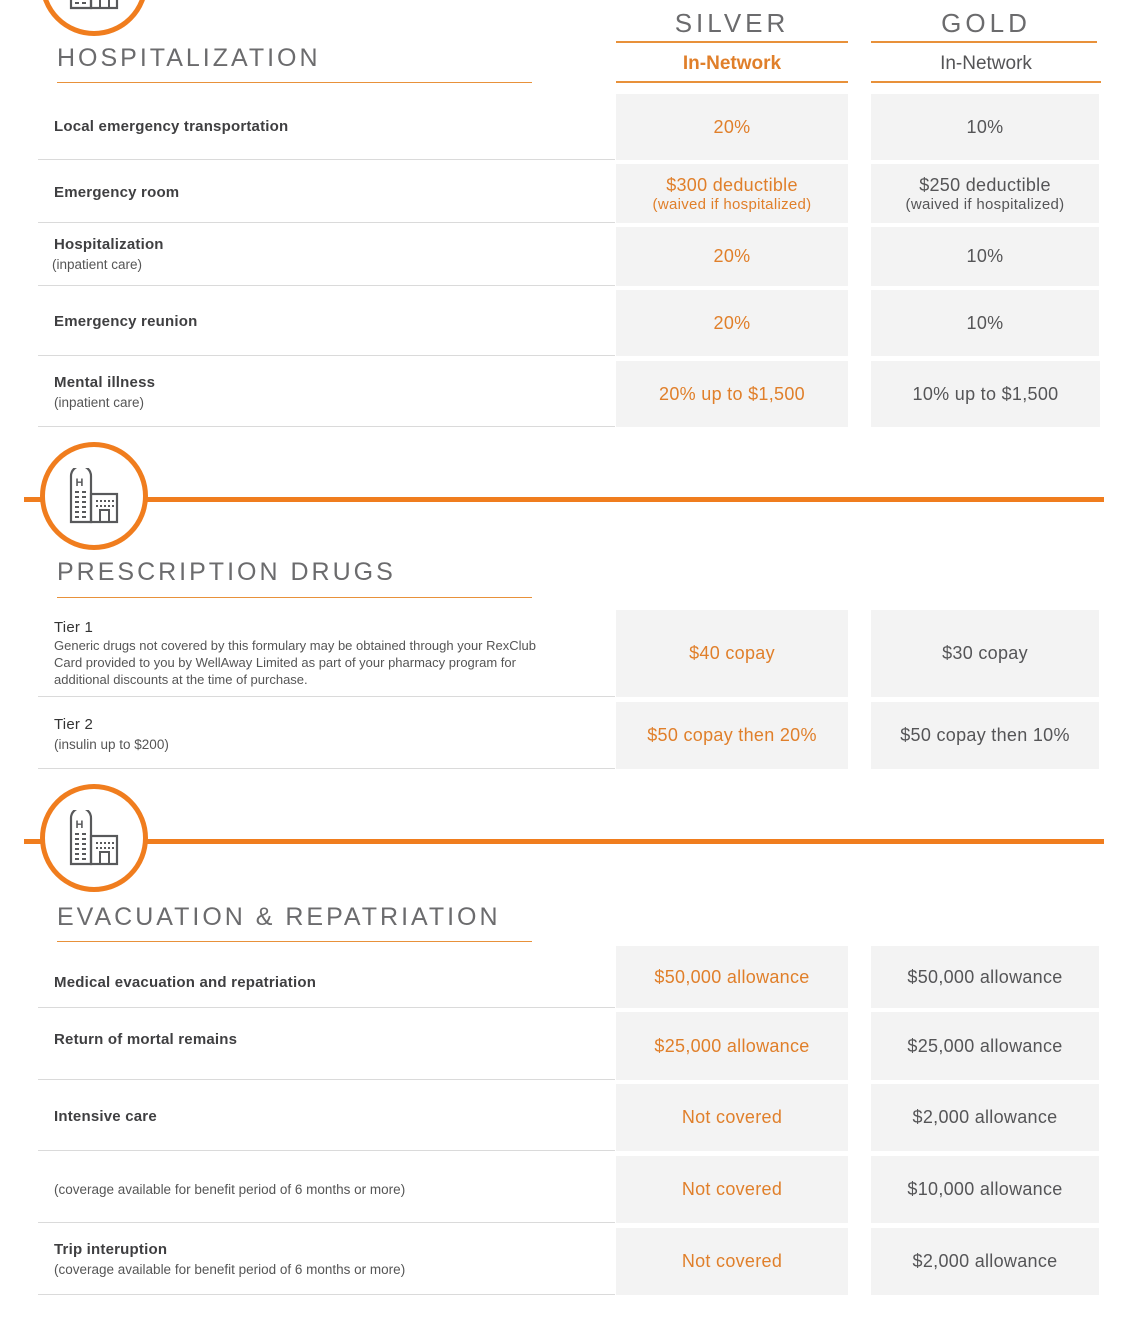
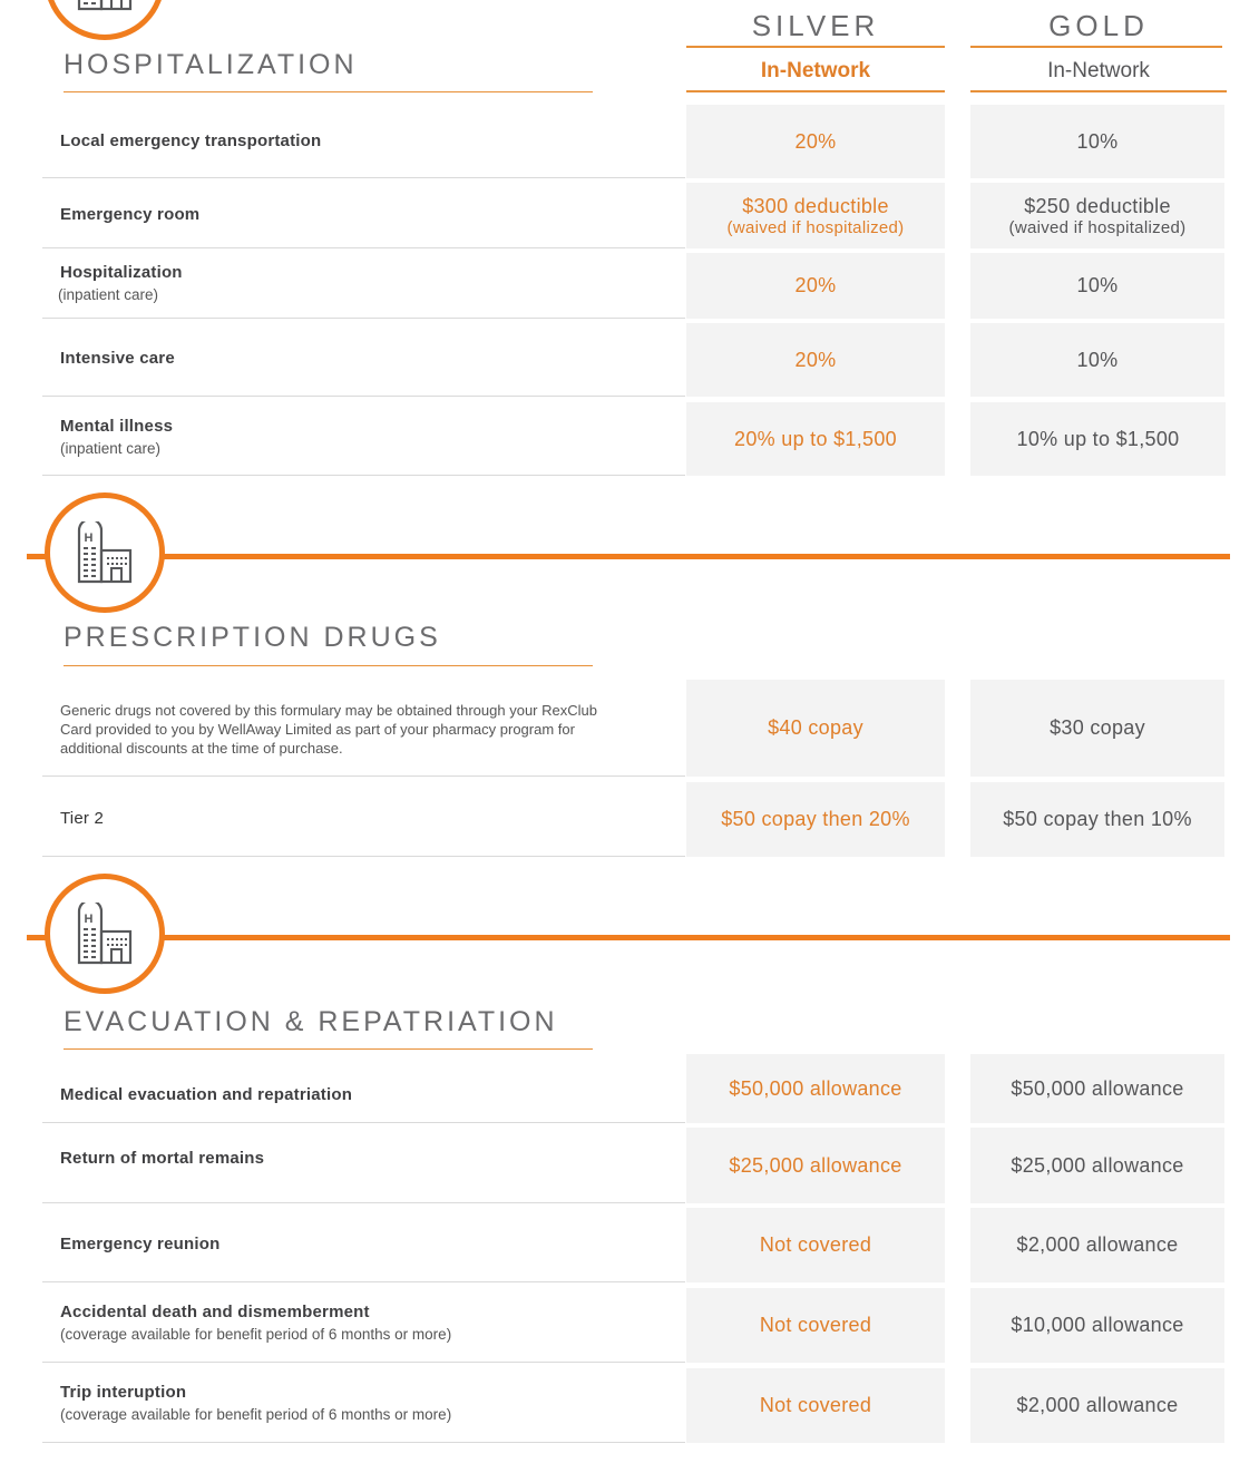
  SILVER
  In-Network
  GOLD
  In-Network
  HOSPITALIZATION
  Local emergency transportation
  20%
  10%
  Emergency room
  $300 deductible
  (waived if hospitalized)
  $250 deductible
  (waived if hospitalized)
  Hospitalization
  (inpatient care)
  20%
  10%
- Emergency reunion
+ Intensive care
  20%
  10%
  Mental illness
  (inpatient care)
  20% up to $1,500
  10% up to $1,500
  PRESCRIPTION DRUGS
- Tier 1
  Generic drugs not covered by this formulary may be obtained through your RexClub Card provided to you by WellAway Limited as part of your pharmacy program for additional discounts at the time of purchase.
  $40 copay
  $30 copay
  Tier 2
- (insulin up to $200)
  $50 copay then 20%
  $50 copay then 10%
  EVACUATION & REPATRIATION
  Medical evacuation and repatriation
  $50,000 allowance
  $50,000 allowance
  Return of mortal remains
  $25,000 allowance
  $25,000 allowance
- Intensive care
+ Emergency reunion
  Not covered
  $2,000 allowance
+ Accidental death and dismemberment
  (coverage available for benefit period of 6 months or more)
  Not covered
  $10,000 allowance
  Trip interuption
  (coverage available for benefit period of 6 months or more)
  Not covered
  $2,000 allowance
